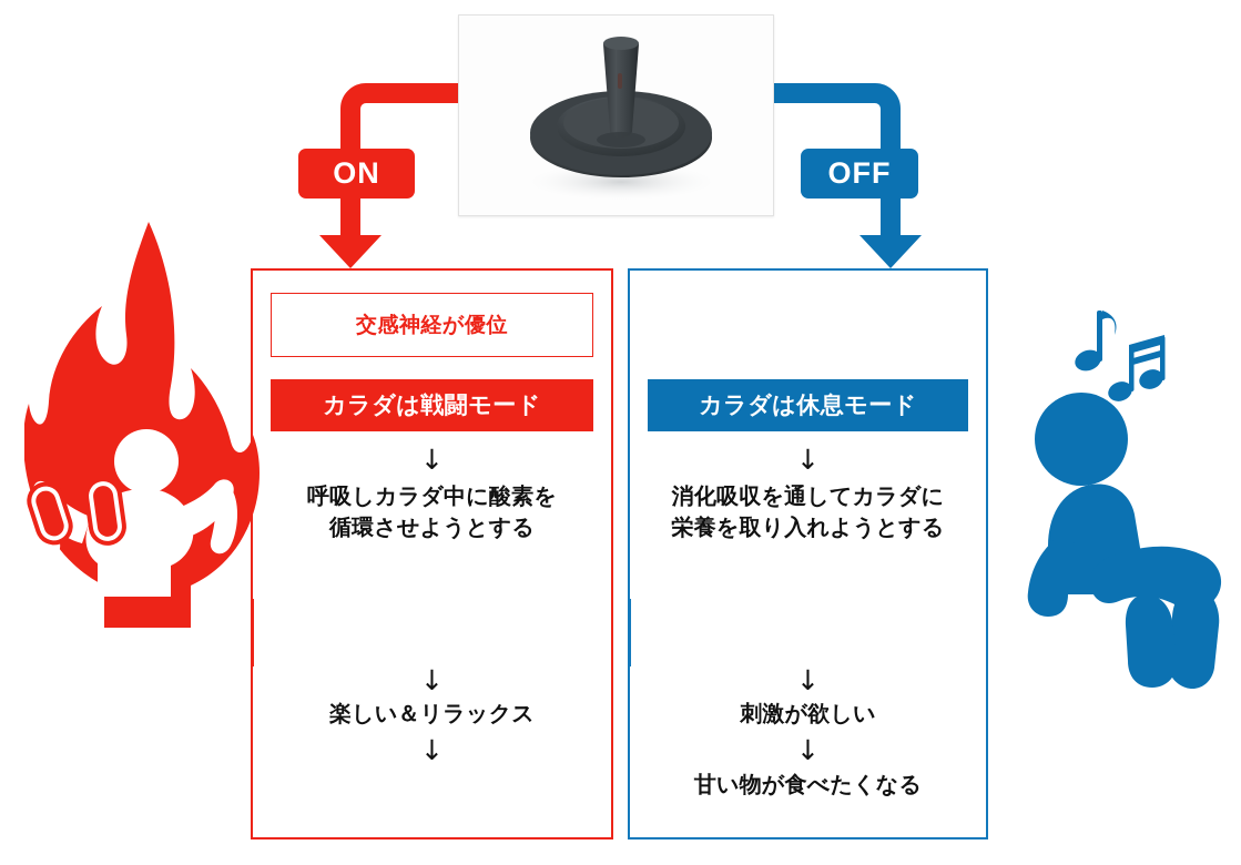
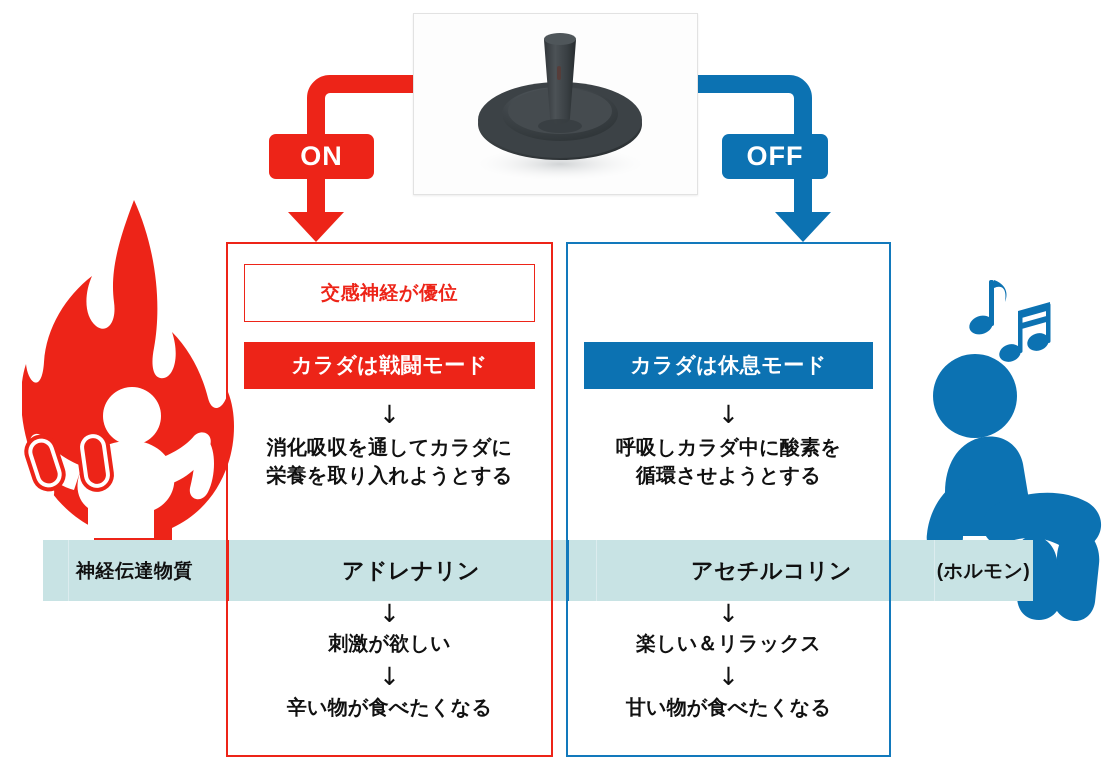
+ 神経伝達物質
+ アドレナリン
+ アセチルコリン
+ (ホルモン)
  交感神経が優位
  カラダは戦闘モード
  ↓
- 呼吸しカラダ中に酸素を
+ 消化吸収を通してカラダに
- 循環させようとする
+ 栄養を取り入れようとする
  ↓
- 楽しい＆リラックス
+ 刺激が欲しい
  ↓
+ 辛い物が食べたくなる
  カラダは休息モード
  ↓
- 消化吸収を通してカラダに
+ 呼吸しカラダ中に酸素を
- 栄養を取り入れようとする
+ 循環させようとする
  ↓
- 刺激が欲しい
+ 楽しい＆リラックス
  ↓
  甘い物が食べたくなる
  ON
  OFF
